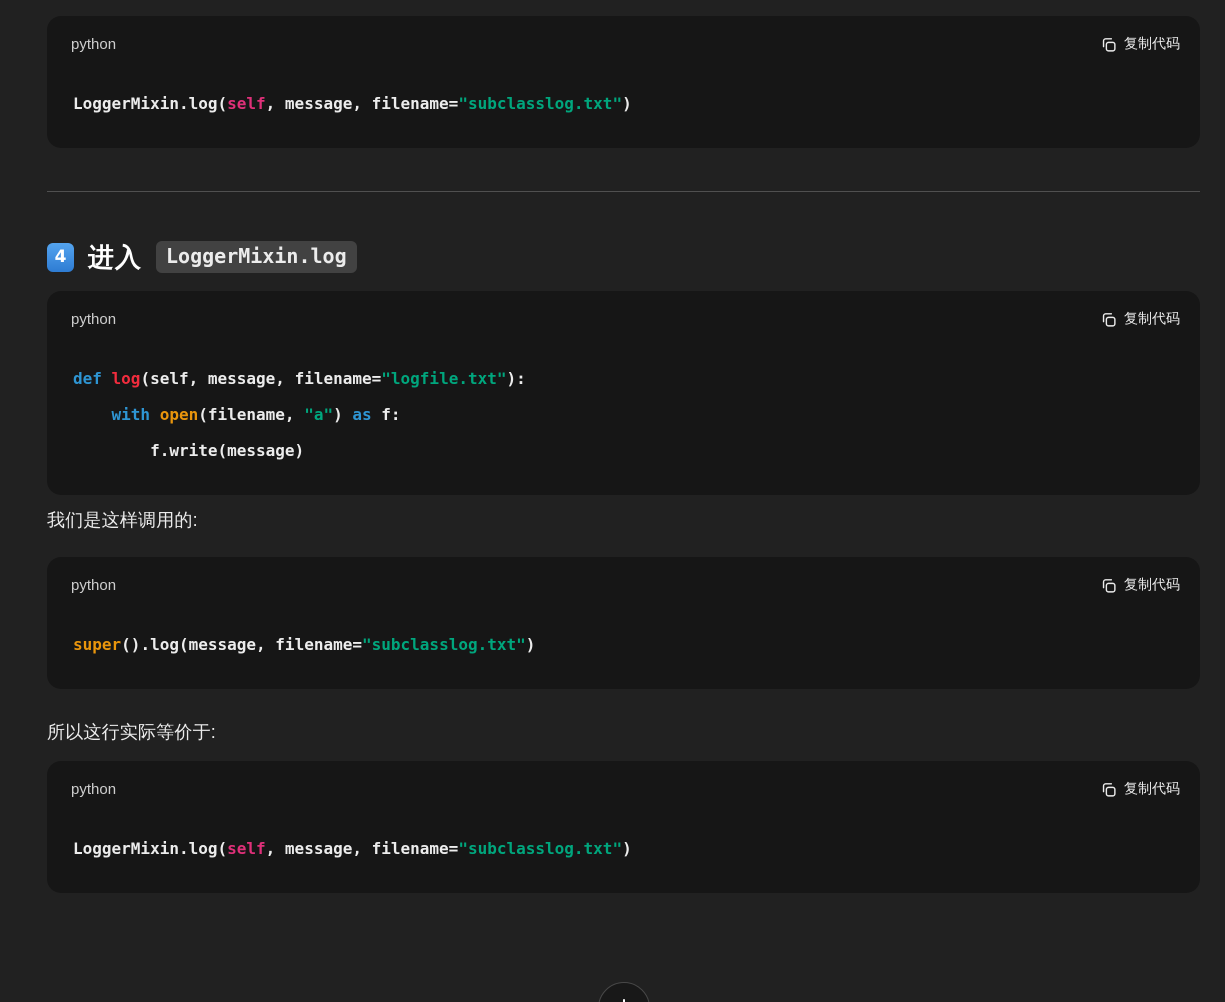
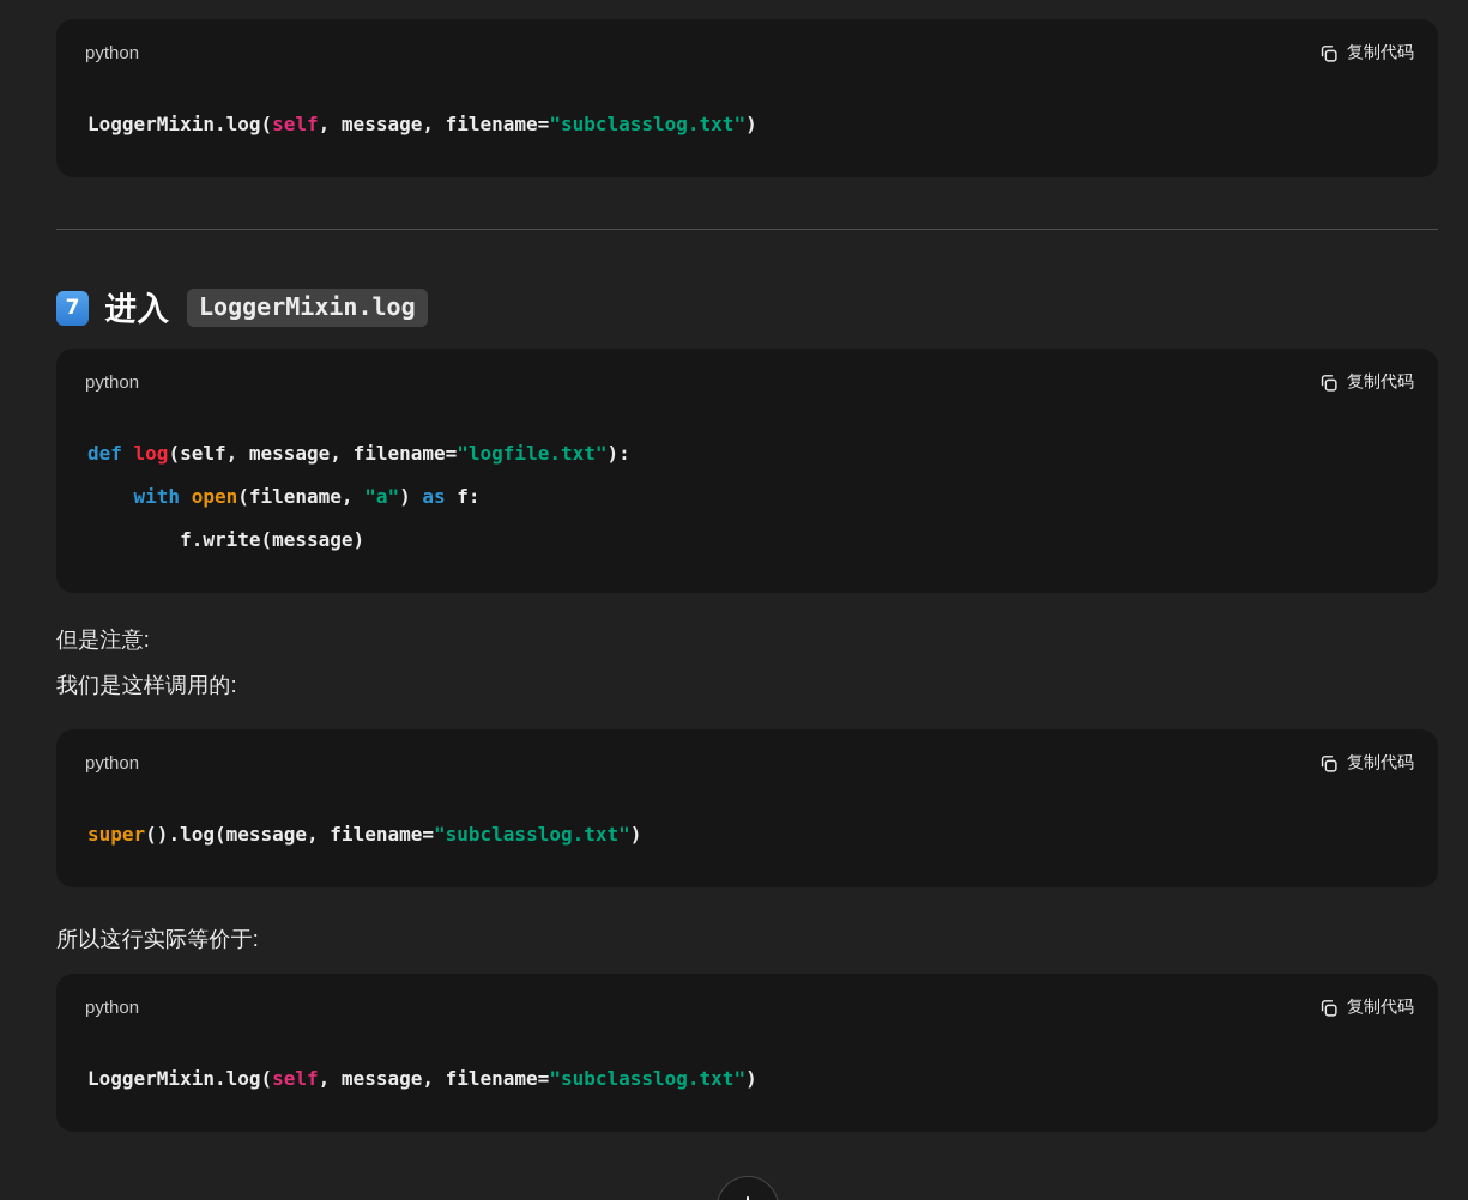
  python
  复制代码
  LoggerMixin.log(self, message, filename="subclasslog.txt")
- 4
+ 7
  进入
  LoggerMixin.log
  python
  复制代码
  def log(self, message, filename="logfile.txt"):
  with open(filename, "a") as f:
  f.write(message)
+ 但是注意:
  我们是这样调用的:
  python
  复制代码
  super().log(message, filename="subclasslog.txt")
  所以这行实际等价于:
  python
  复制代码
  LoggerMixin.log(self, message, filename="subclasslog.txt")
